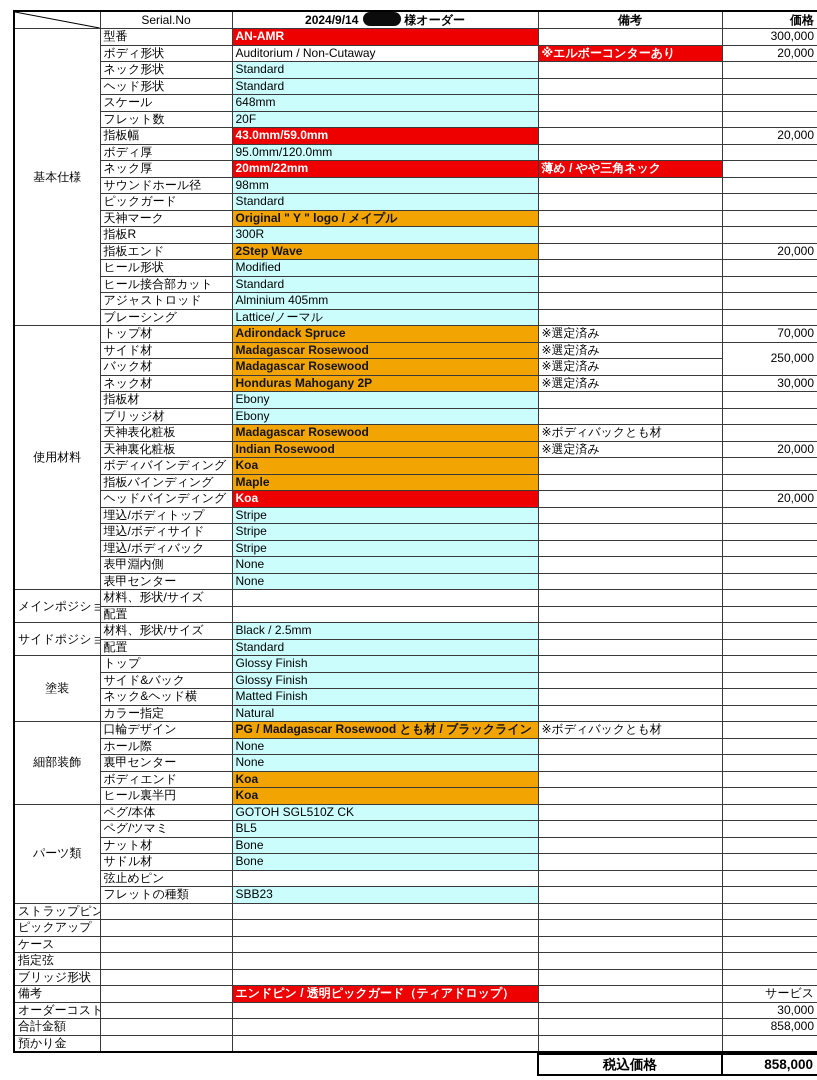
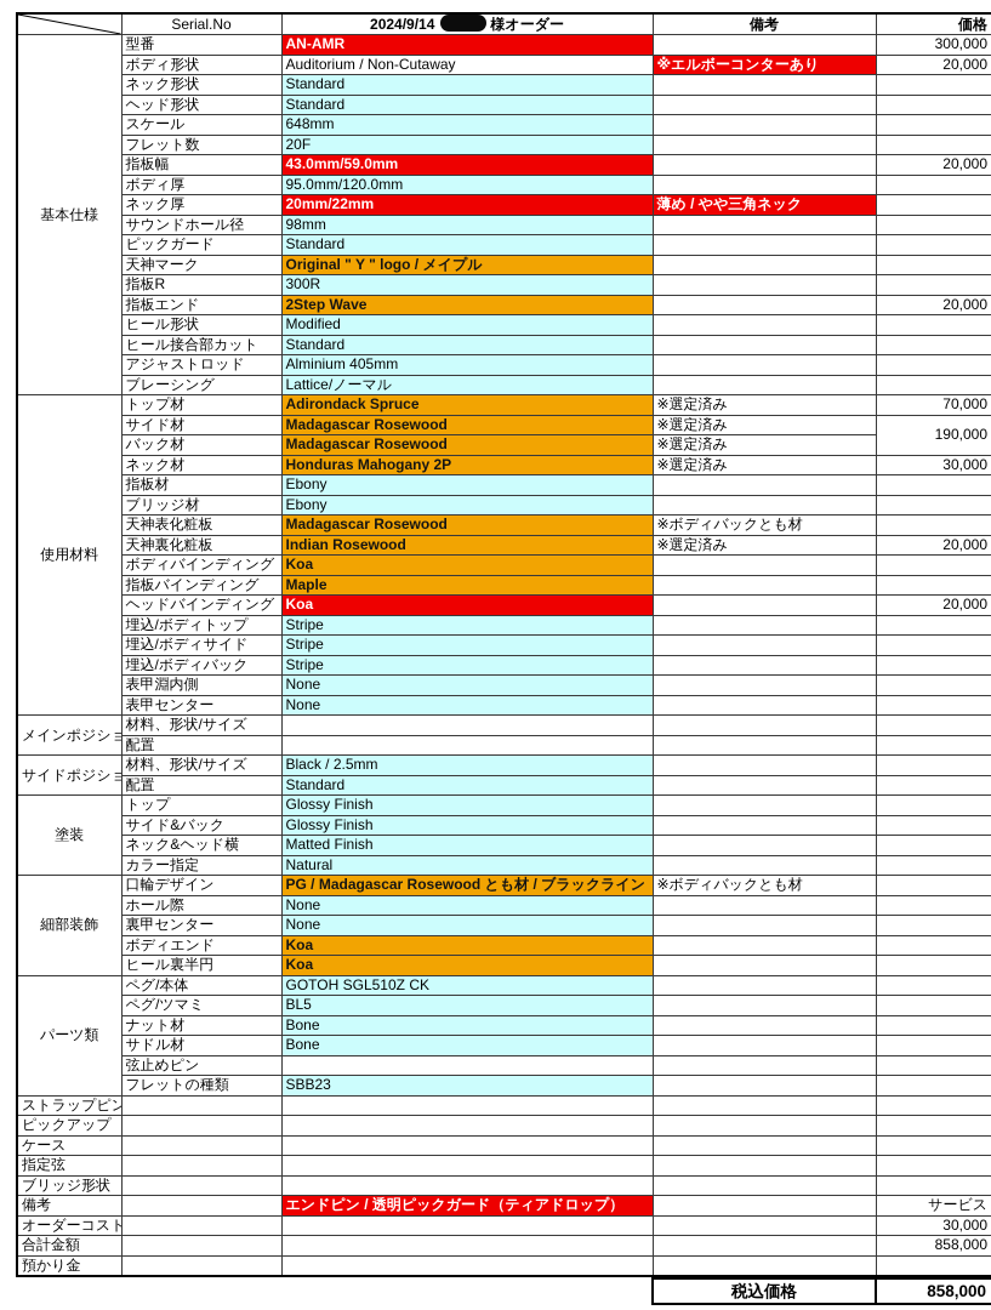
  	Serial.No	2024/9/14 様オーダー	備考	価格
  基本仕様	型番	AN-AMR		300,000
  ボディ形状	Auditorium / Non-Cutaway	※エルボーコンターあり	20,000
  ネック形状	Standard
  ヘッド形状	Standard
  スケール	648mm
  フレット数	20F
  指板幅	43.0mm/59.0mm		20,000
  ボディ厚	95.0mm/120.0mm
  ネック厚	20mm/22mm	薄め / やや三角ネック
  サウンドホール径	98mm
  ピックガード	Standard
  天神マーク	Original " Y " logo / メイプル
  指板R	300R
  指板エンド	2Step Wave		20,000
  ヒール形状	Modified
  ヒール接合部カット	Standard
  アジャストロッド	Alminium 405mm
  ブレーシング	Lattice/ノーマル
  使用材料	トップ材	Adirondack Spruce	※選定済み	70,000
- サイド材	Madagascar Rosewood	※選定済み	250,000
+ サイド材	Madagascar Rosewood	※選定済み	190,000
  バック材	Madagascar Rosewood	※選定済み
  ネック材	Honduras Mahogany 2P	※選定済み	30,000
  指板材	Ebony
  ブリッジ材	Ebony
  天神表化粧板	Madagascar Rosewood	※ボディバックとも材
  天神裏化粧板	Indian Rosewood	※選定済み	20,000
  ボディバインディング	Koa
  指板バインディング	Maple
  ヘッドバインディング	Koa		20,000
  埋込/ボディトップ	Stripe
  埋込/ボディサイド	Stripe
  埋込/ボディバック	Stripe
  表甲淵内側	None
  表甲センター	None
  メインポジショ	材料、形状/サイズ
  配置
  サイドポジショ	材料、形状/サイズ	Black / 2.5mm
  配置	Standard
  塗装	トップ	Glossy Finish
  サイド&バック	Glossy Finish
  ネック&ヘッド横	Matted Finish
  カラー指定	Natural
  細部装飾	口輪デザイン	PG / Madagascar Rosewood とも材 / ブラックライン	※ボディバックとも材
  ホール際	None
  裏甲センター	None
  ボディエンド	Koa
  ヒール裏半円	Koa
  パーツ類	ペグ/本体	GOTOH SGL510Z CK
  ペグ/ツマミ	BL5
  ナット材	Bone
  サドル材	Bone
  弦止めピン
  フレットの種類	SBB23
  ストラップピン
  ピックアップ
  ケース
  指定弦
  ブリッジ形状
  備考		エンドピン / 透明ピックガード（ティアドロップ）		サービス
  オーダーコスト				30,000
  合計金額				858,000
  預かり金
  税込価格	858,000
